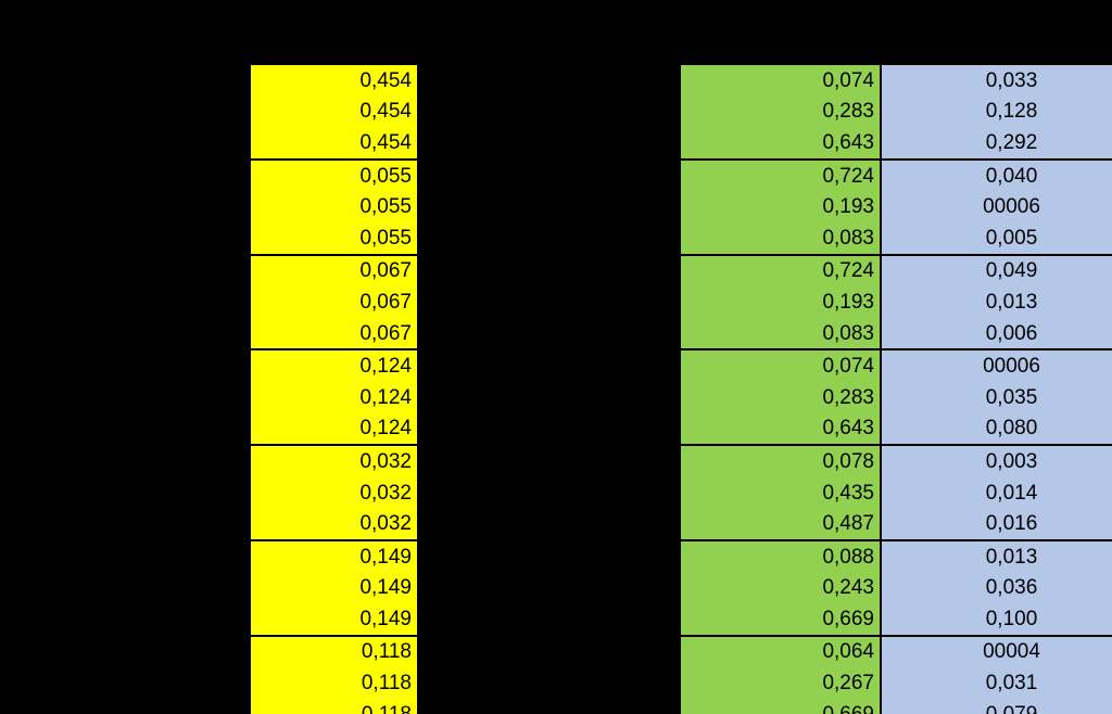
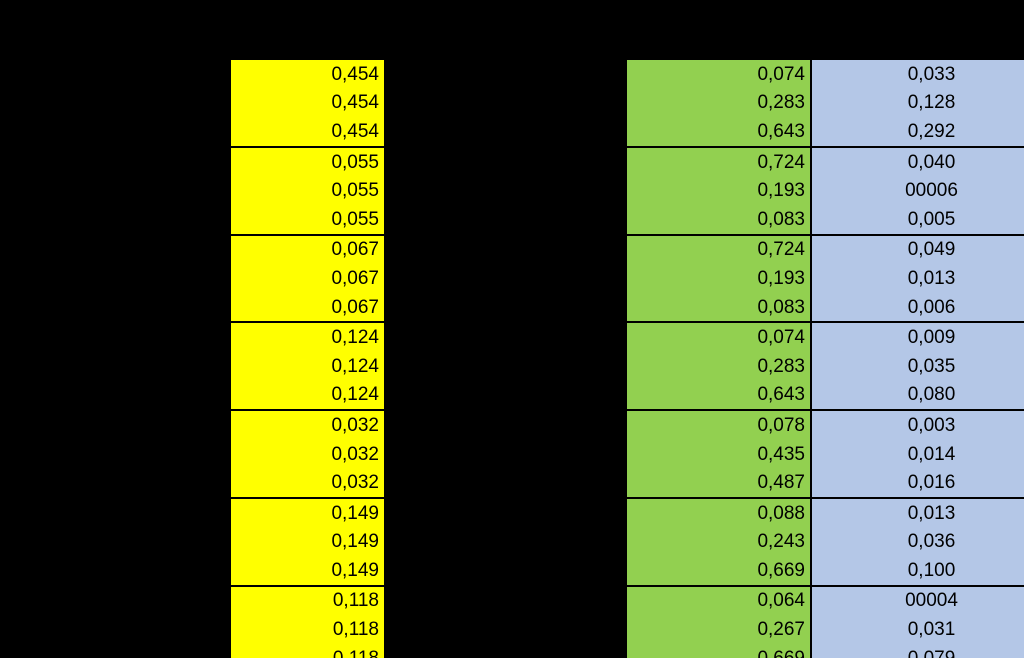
  0,454
  0,454
  0,454
  0,055
  0,055
  0,055
  0,067
  0,067
  0,067
  0,124
  0,124
  0,124
  0,032
  0,032
  0,032
  0,149
  0,149
  0,149
  0,118
  0,118
  0,074	0,033
  0,283	0,128
  0,643	0,292
  0,724	0,040
  0,193	00006
  0,083	0,005
  0,724	0,049
  0,193	0,013
  0,083	0,006
- 0,074	00006
+ 0,074	0,009
  0,283	0,035
  0,643	0,080
  0,078	0,003
  0,435	0,014
  0,487	0,016
  0,088	0,013
  0,243	0,036
  0,669	0,100
  0,064	00004
  0,267	0,031
